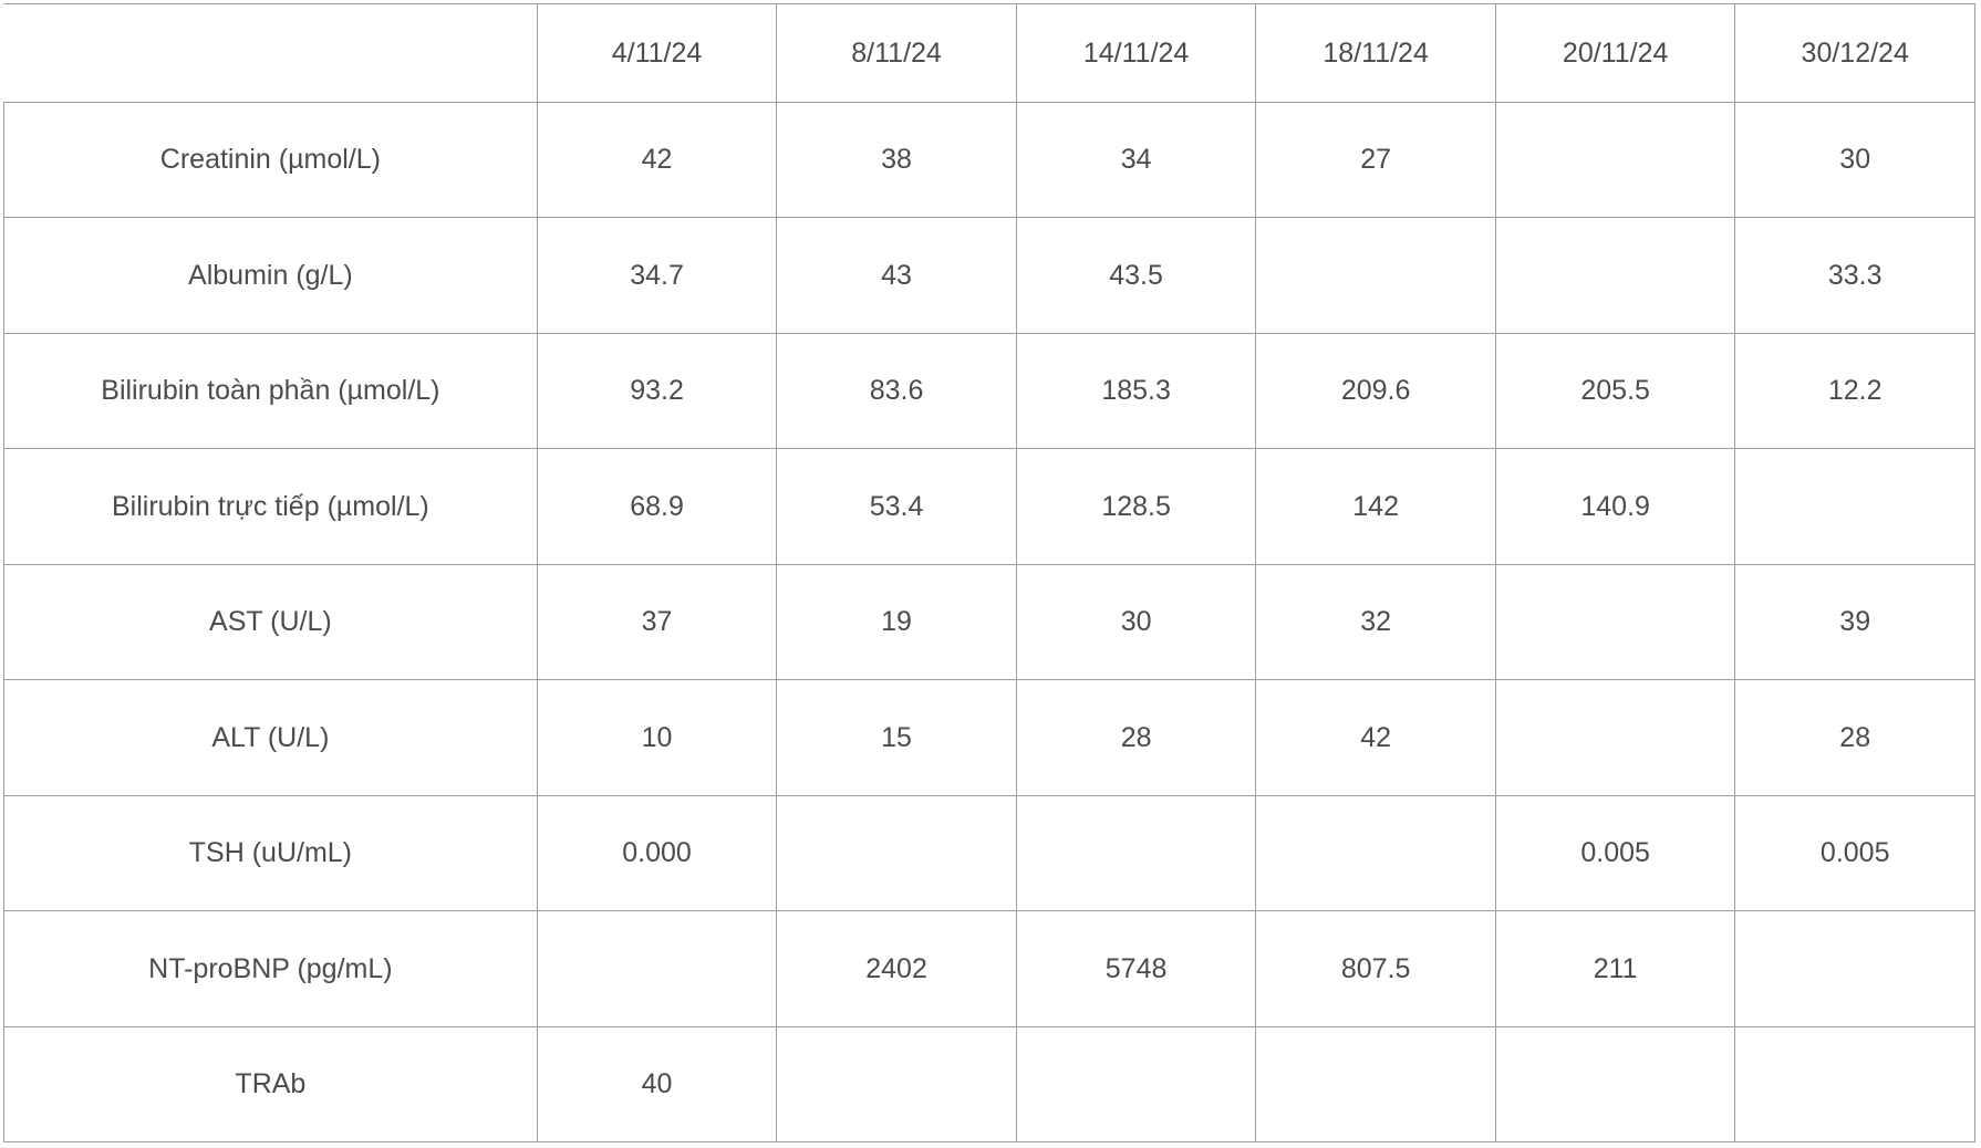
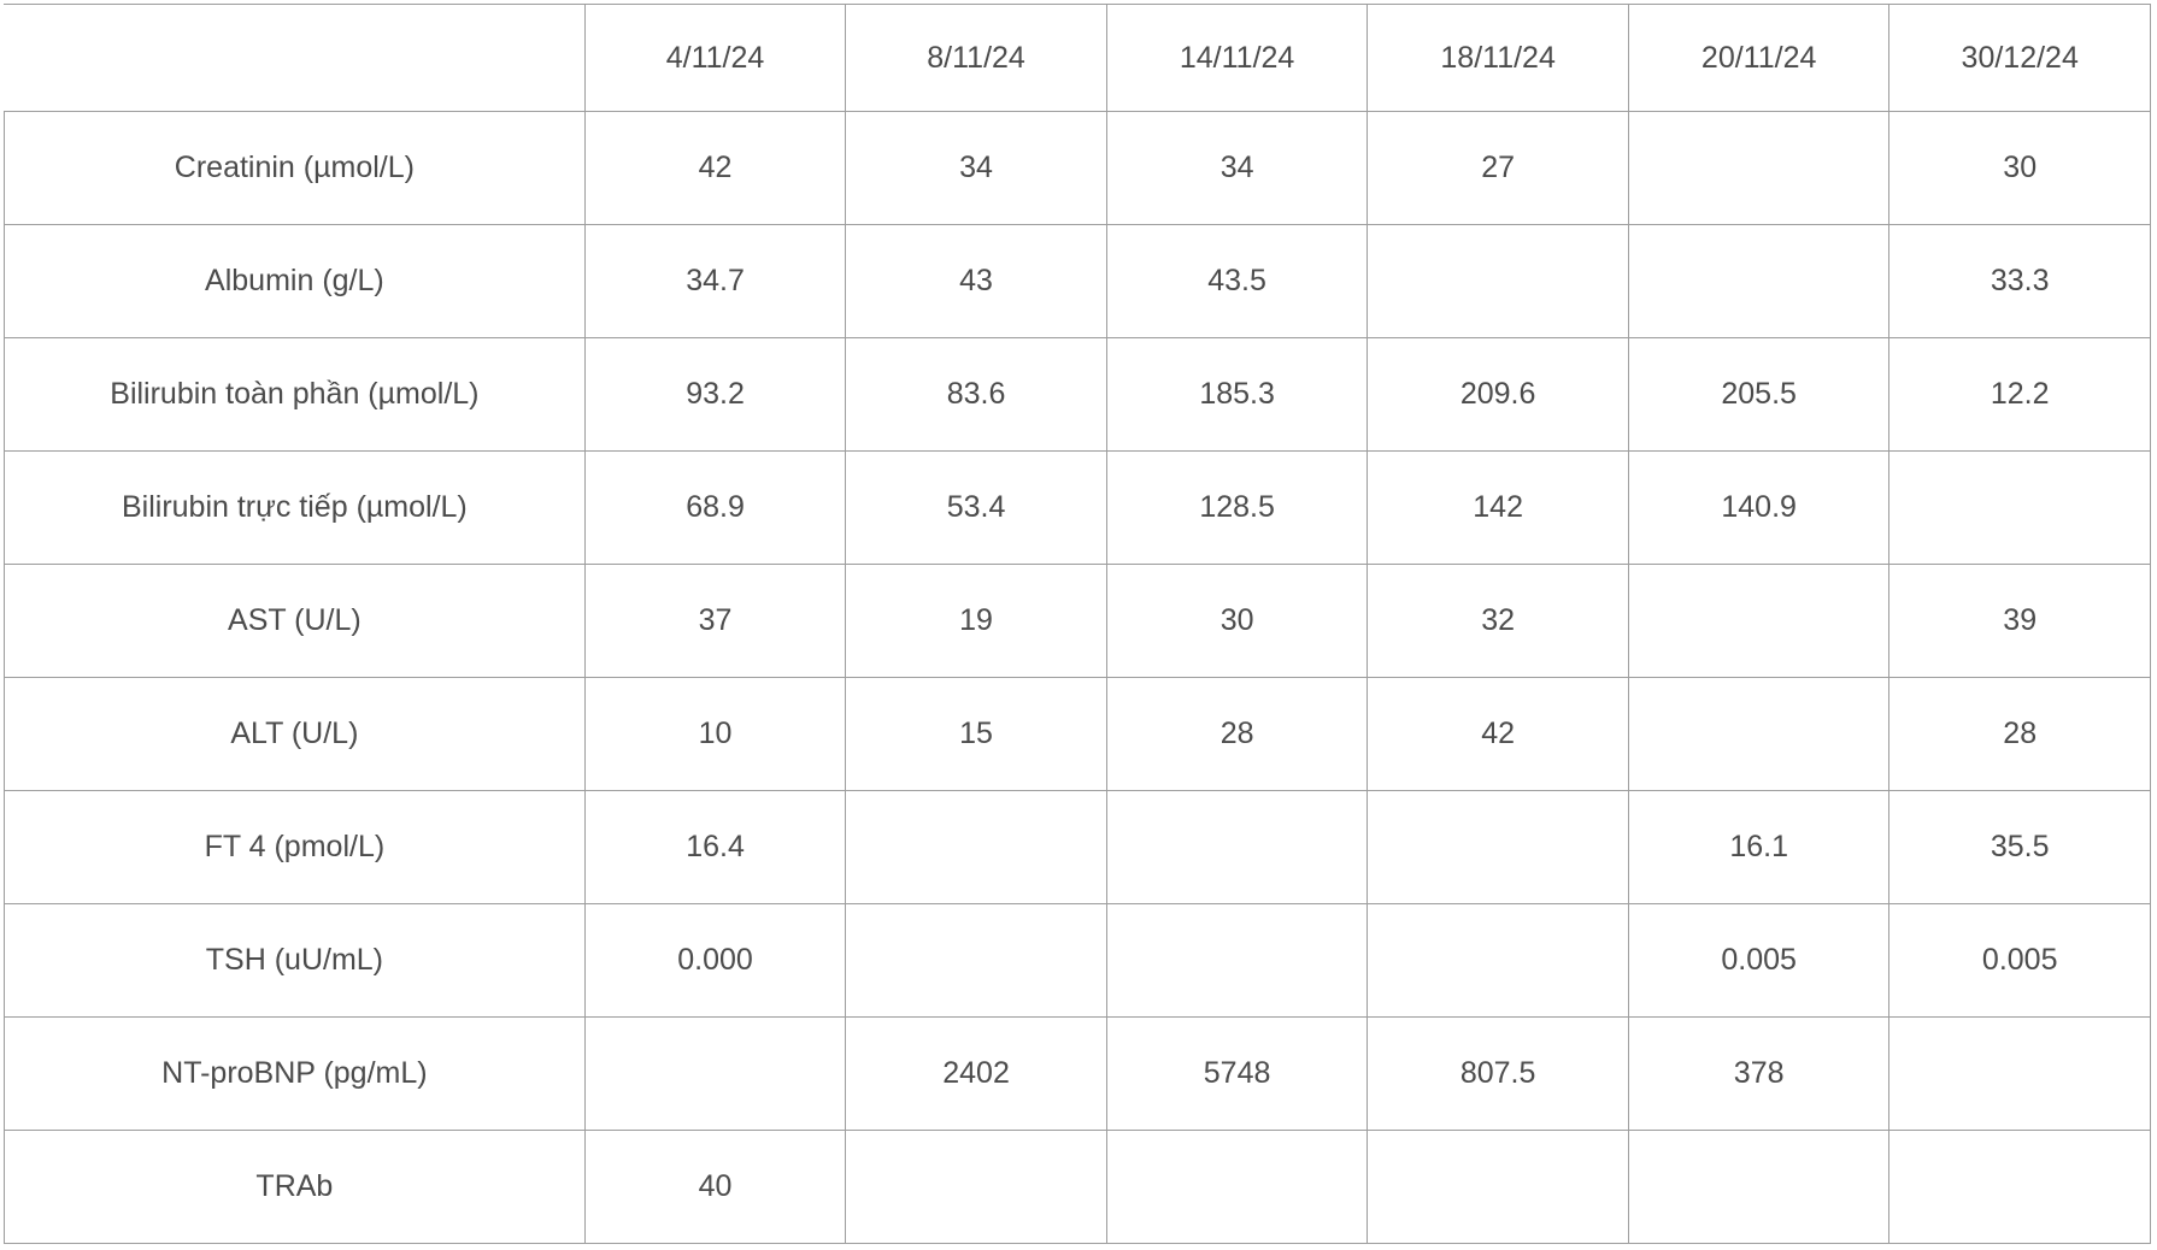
  	4/11/24	8/11/24	14/11/24	18/11/24	20/11/24	30/12/24
- Creatinin (µmol/L)	42	38	34	27		30
+ Creatinin (µmol/L)	42	34	34	27		30
  Albumin (g/L)	34.7	43	43.5			33.3
  Bilirubin toàn phần (µmol/L)	93.2	83.6	185.3	209.6	205.5	12.2
  Bilirubin trực tiếp (µmol/L)	68.9	53.4	128.5	142	140.9
  AST (U/L)	37	19	30	32		39
  ALT (U/L)	10	15	28	42		28
+ FT 4 (pmol/L)	16.4				16.1	35.5
  TSH (uU/mL)	0.000				0.005	0.005
- NT-proBNP (pg/mL)		2402	5748	807.5	211
+ NT-proBNP (pg/mL)		2402	5748	807.5	378
  TRAb	40
